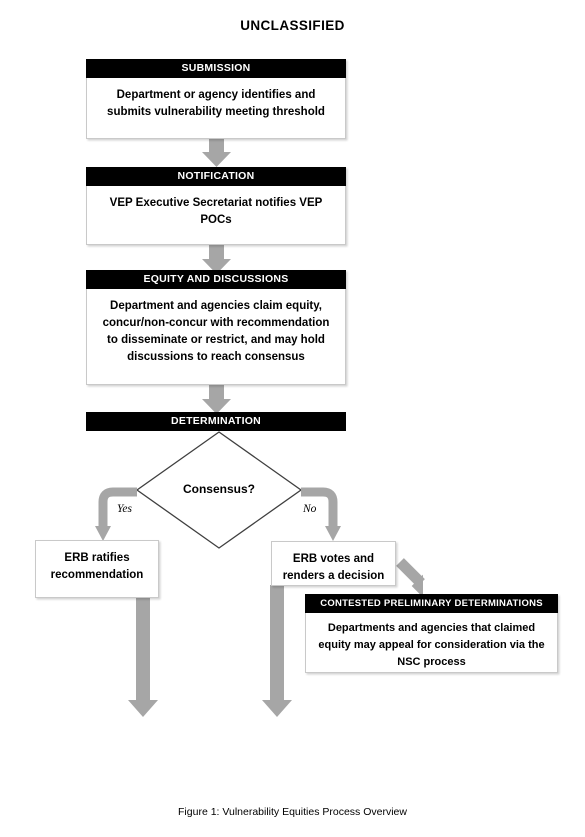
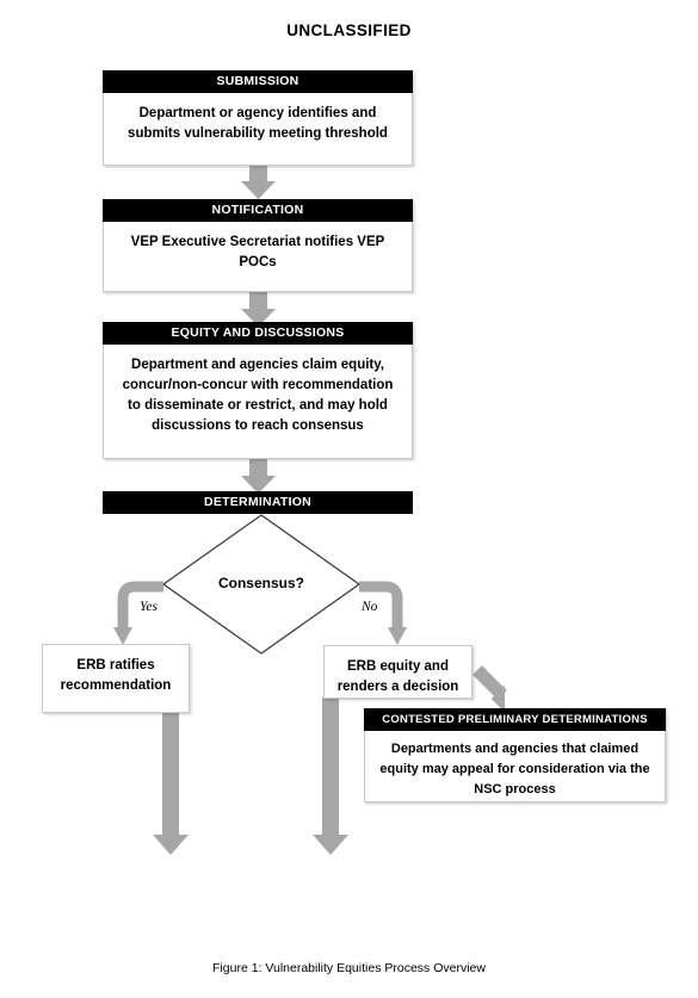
  UNCLASSIFIED
  SUBMISSION
  Department or agency identifies and submits vulnerability meeting threshold
  NOTIFICATION
  VEP Executive Secretariat notifies VEP POCs
  EQUITY AND DISCUSSIONS
  Department and agencies claim equity, concur/non-concur with recommendation to disseminate or restrict, and may hold discussions to reach consensus
  DETERMINATION
  Consensus?
  Yes
  No
  ERB ratifies recommendation
- ERB votes and renders a decision
+ ERB equity and renders a decision
  CONTESTED PRELIMINARY DETERMINATIONS
  Departments and agencies that claimed equity may appeal for consideration via the NSC process
  Figure 1: Vulnerability Equities Process Overview
